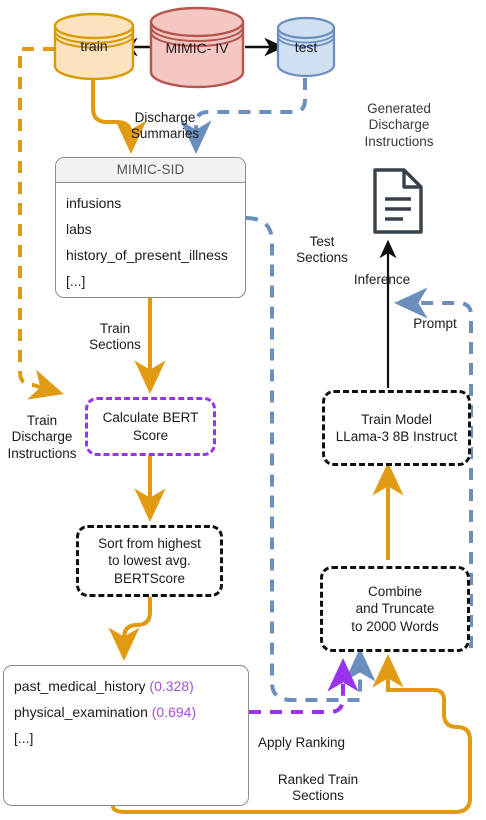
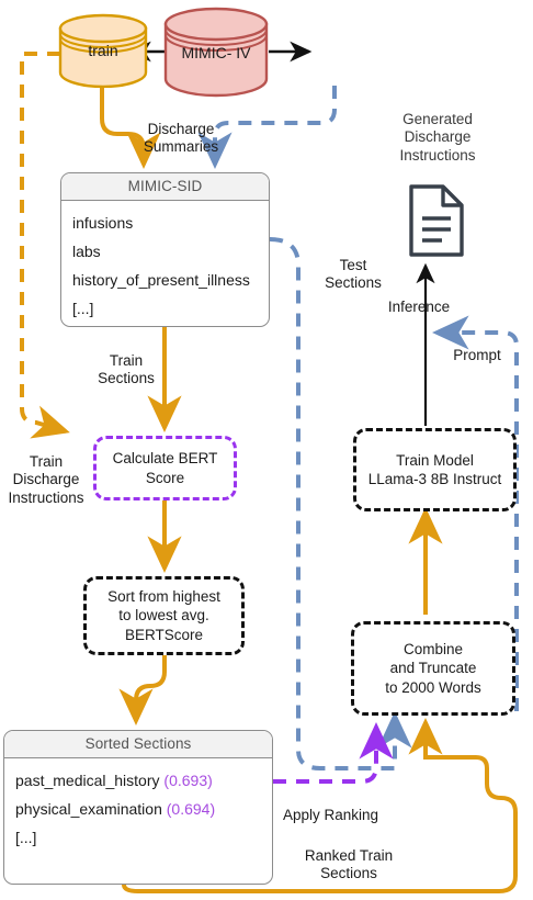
  train
  MIMIC- IV
- test
  MIMIC-SID
  infusions
  labs
  history_of_present_illness
  [...]
+ Sorted Sections
- past_medical_history (0.328)
+ past_medical_history (0.693)
  physical_examination (0.694)
  [...]
  Calculate BERT
  Score
  Sort from highest
  to lowest avg.
  BERTScore
  Train Model
  LLama-3 8B Instruct
  Combine
  and Truncate
  to 2000 Words
  Discharge
  Summaries
  Generated
  Discharge
  Instructions
  Train
  Sections
  Test
  Sections
  Train
  Discharge
  Instructions
  Apply Ranking
  Ranked Train
  Sections
  Inference
  Prompt
